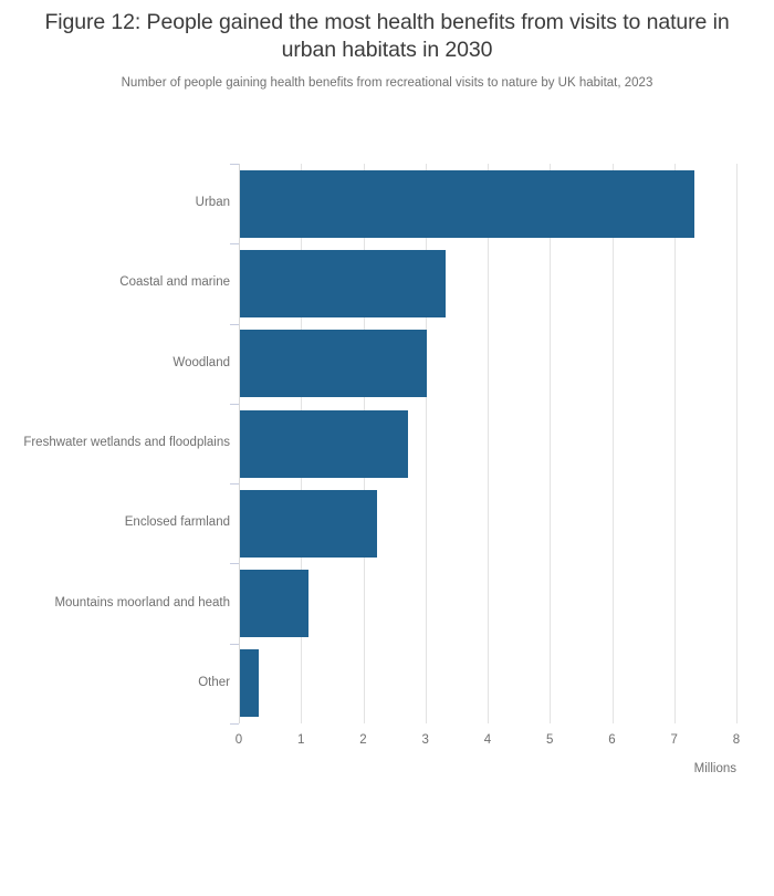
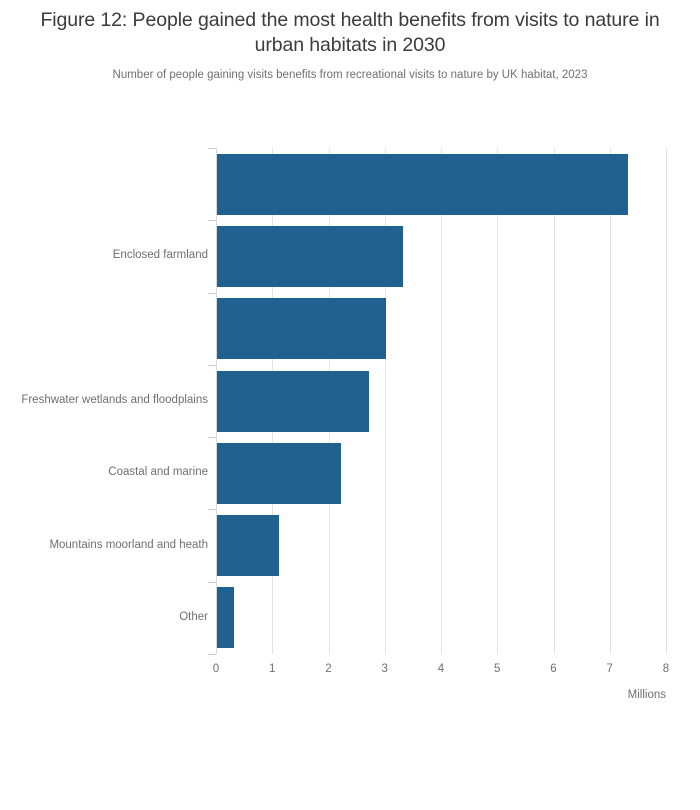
  Figure 12: People gained the most health benefits from visits to nature in urban habitats in 2030
- Number of people gaining health benefits from recreational visits to nature by UK habitat, 2023
+ Number of people gaining visits benefits from recreational visits to nature by UK habitat, 2023
- Urban
- Coastal and marine
+ Enclosed farmland
- Woodland
  Freshwater wetlands and floodplains
- Enclosed farmland
+ Coastal and marine
  Mountains moorland and heath
  Other
  0
  1
  2
  3
  4
  5
  6
  7
  8
  Millions
